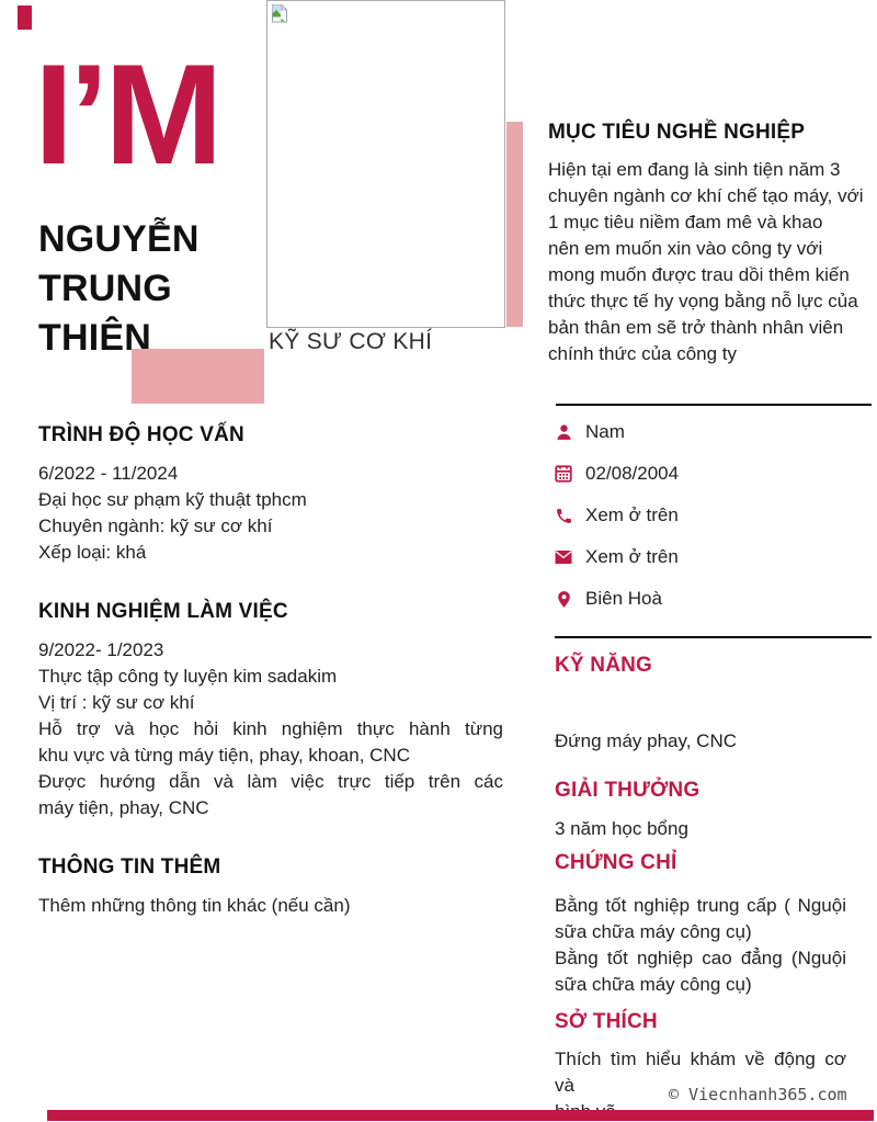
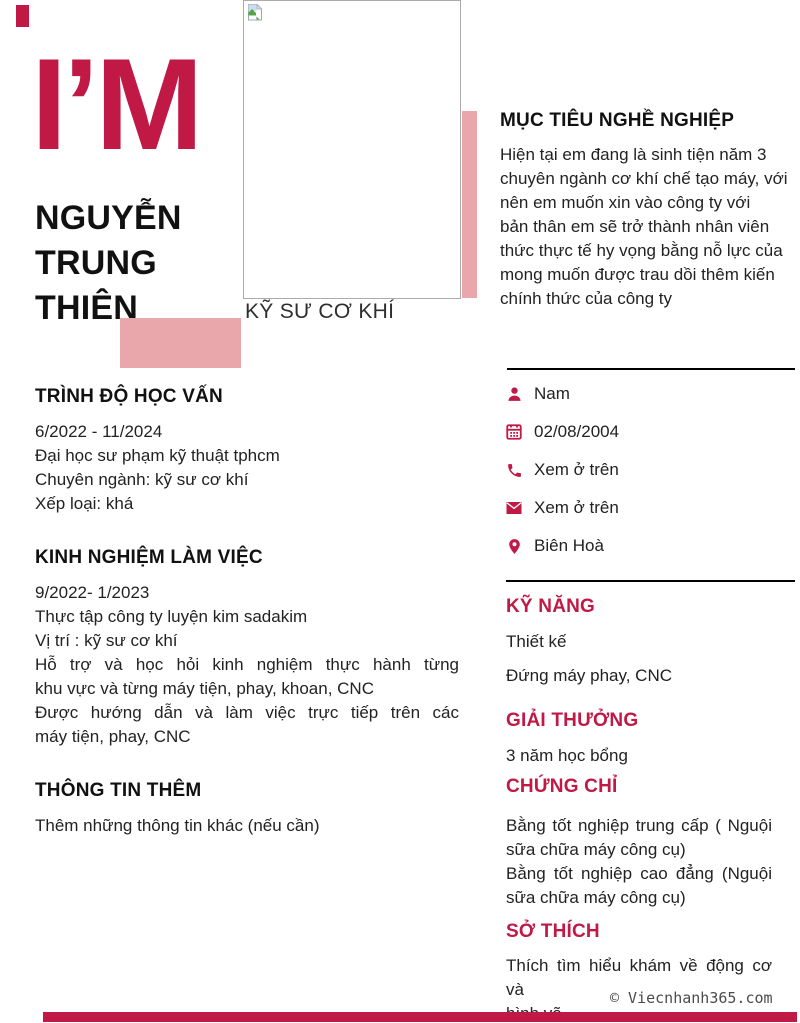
  I’M
  NGUYỄN
  TRUNG
  THIÊN
  KỸ SƯ CƠ KHÍ
  TRÌNH ĐỘ HỌC VẤN
  6/2022 - 11/2024
  Đại học sư phạm kỹ thuật tphcm
  Chuyên ngành: kỹ sư cơ khí
  Xếp loại: khá
  KINH NGHIỆM LÀM VIỆC
  9/2022- 1/2023
  Thực tập công ty luyện kim sadakim
  Vị trí : kỹ sư cơ khí
  Hỗ trợ và học hỏi kinh nghiệm thực hành từng
  khu vực và từng máy tiện, phay, khoan, CNC
  Được hướng dẫn và làm việc trực tiếp trên các
  máy tiện, phay, CNC
  THÔNG TIN THÊM
  Thêm những thông tin khác (nếu cần)
  MỤC TIÊU NGHỀ NGHIỆP
  Hiện tại em đang là sinh tiện năm 3
  chuyên ngành cơ khí chế tạo máy, với
- 1 mục tiêu niềm đam mê và khao
  nên em muốn xin vào công ty với
- mong muốn được trau dồi thêm kiến
+ bản thân em sẽ trở thành nhân viên
  thức thực tế hy vọng bằng nỗ lực của
- bản thân em sẽ trở thành nhân viên
+ mong muốn được trau dồi thêm kiến
  chính thức của công ty
  Nam
  02/08/2004
  Xem ở trên
  Xem ở trên
  Biên Hoà
  KỸ NĂNG
+ Thiết kế
  Đứng máy phay, CNC
  GIẢI THƯỞNG
  3 năm học bổng
  CHỨNG CHỈ
  Bằng tốt nghiệp trung cấp ( Nguội
  sữa chữa máy công cụ)
  Bằng tốt nghiệp cao đẳng (Nguội
  sữa chữa máy công cụ)
  SỞ THÍCH
  Thích tìm hiểu khám về động cơ và
  © Viecnhanh365.com
